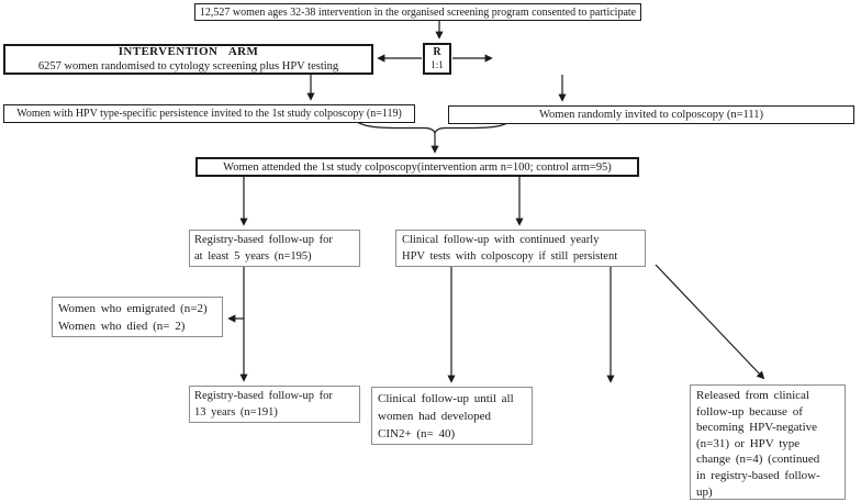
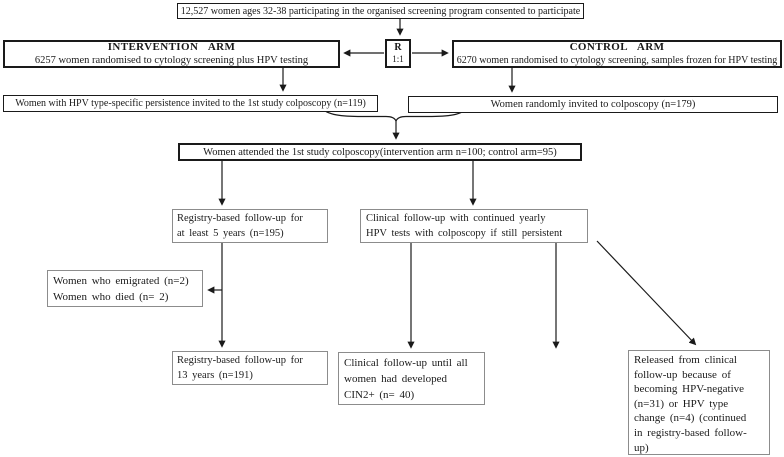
- 12,527 women ages 32-38 intervention in the organised screening program consented to participate
+ 12,527 women ages 32-38 participating in the organised screening program consented to participate
  INTERVENTION ARM
  6257 women randomised to cytology screening plus HPV testing
  R
  1:1
+ CONTROL ARM
+ 6270 women randomised to cytology screening, samples frozen for HPV testing
  Women with HPV type-specific persistence invited to the 1st study colposcopy (n=119)
- Women randomly invited to colposcopy (n=111)
+ Women randomly invited to colposcopy (n=179)
  Women attended the 1st study colposcopy(intervention arm n=100; control arm=95)
  Registry-based follow-up for
  at least 5 years (n=195)
  Clinical follow-up with continued yearly
  HPV tests with colposcopy if still persistent
  Women who emigrated (n=2)
  Women who died (n= 2)
  Registry-based follow-up for
  13 years (n=191)
  Clinical follow-up until all
  women had developed
  CIN2+ (n= 40)
  Released from clinical
  follow-up because of
  becoming HPV-negative
  (n=31) or HPV type
  change (n=4) (continued
  in registry-based follow-
  up)
